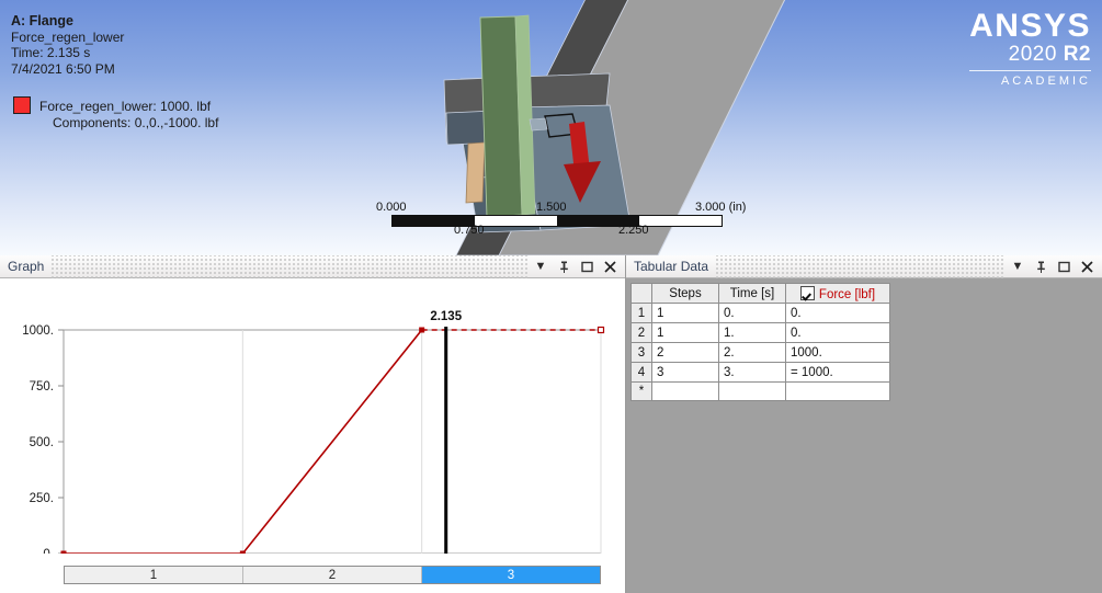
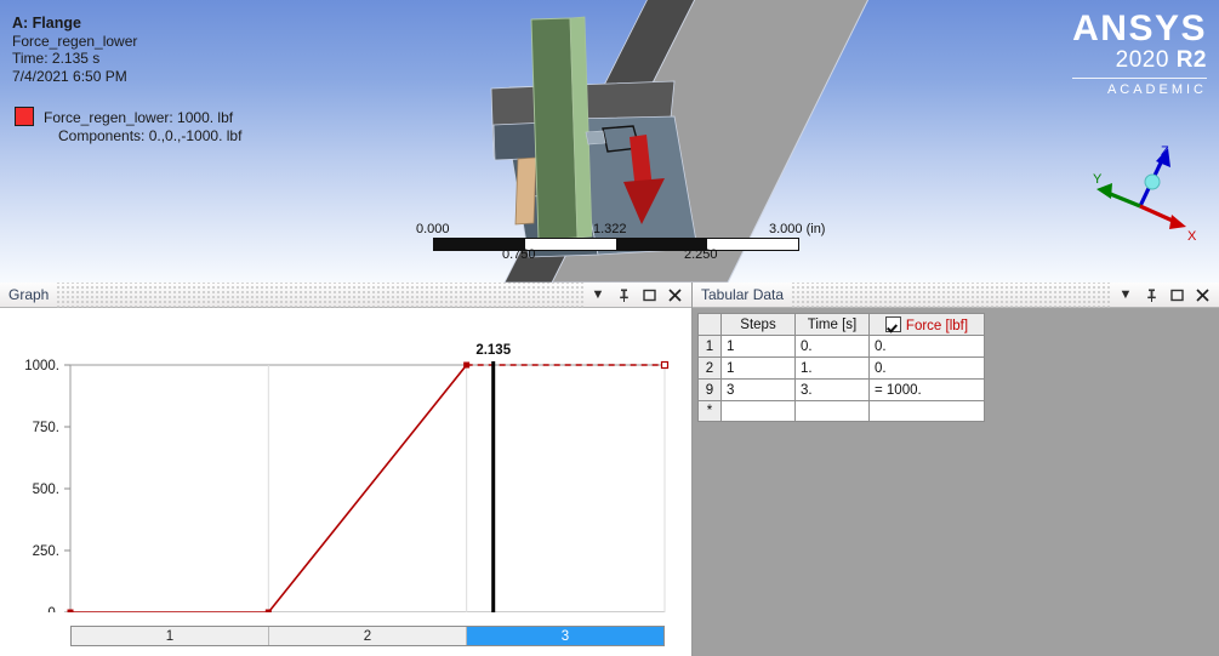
  A: Flange
  Force_regen_lower
  Time: 2.135 s
  7/4/2021 6:50 PM
  Force_regen_lower: 1000. lbf
  Components: 0.,0.,-1000. lbf
  ANSYS
  2020 R2
  ACADEMIC
  0.000
  0.750
- 1.500
+ 1.322
  2.250
  3.000 (in)
+ Y
+ X
+ Z
  Graph
  ▼
  250.
  500.
  750.
  1000.
  2.135
  1
  2
  3
  Tabular Data
  ▼
  	Steps	Time [s]	Force [lbf]
  1	1	0.	0.
  2	1	1.	0.
- 3	2	2.	1000.
- 4	3	3.	= 1000.
+ 9	3	3.	= 1000.
  *
